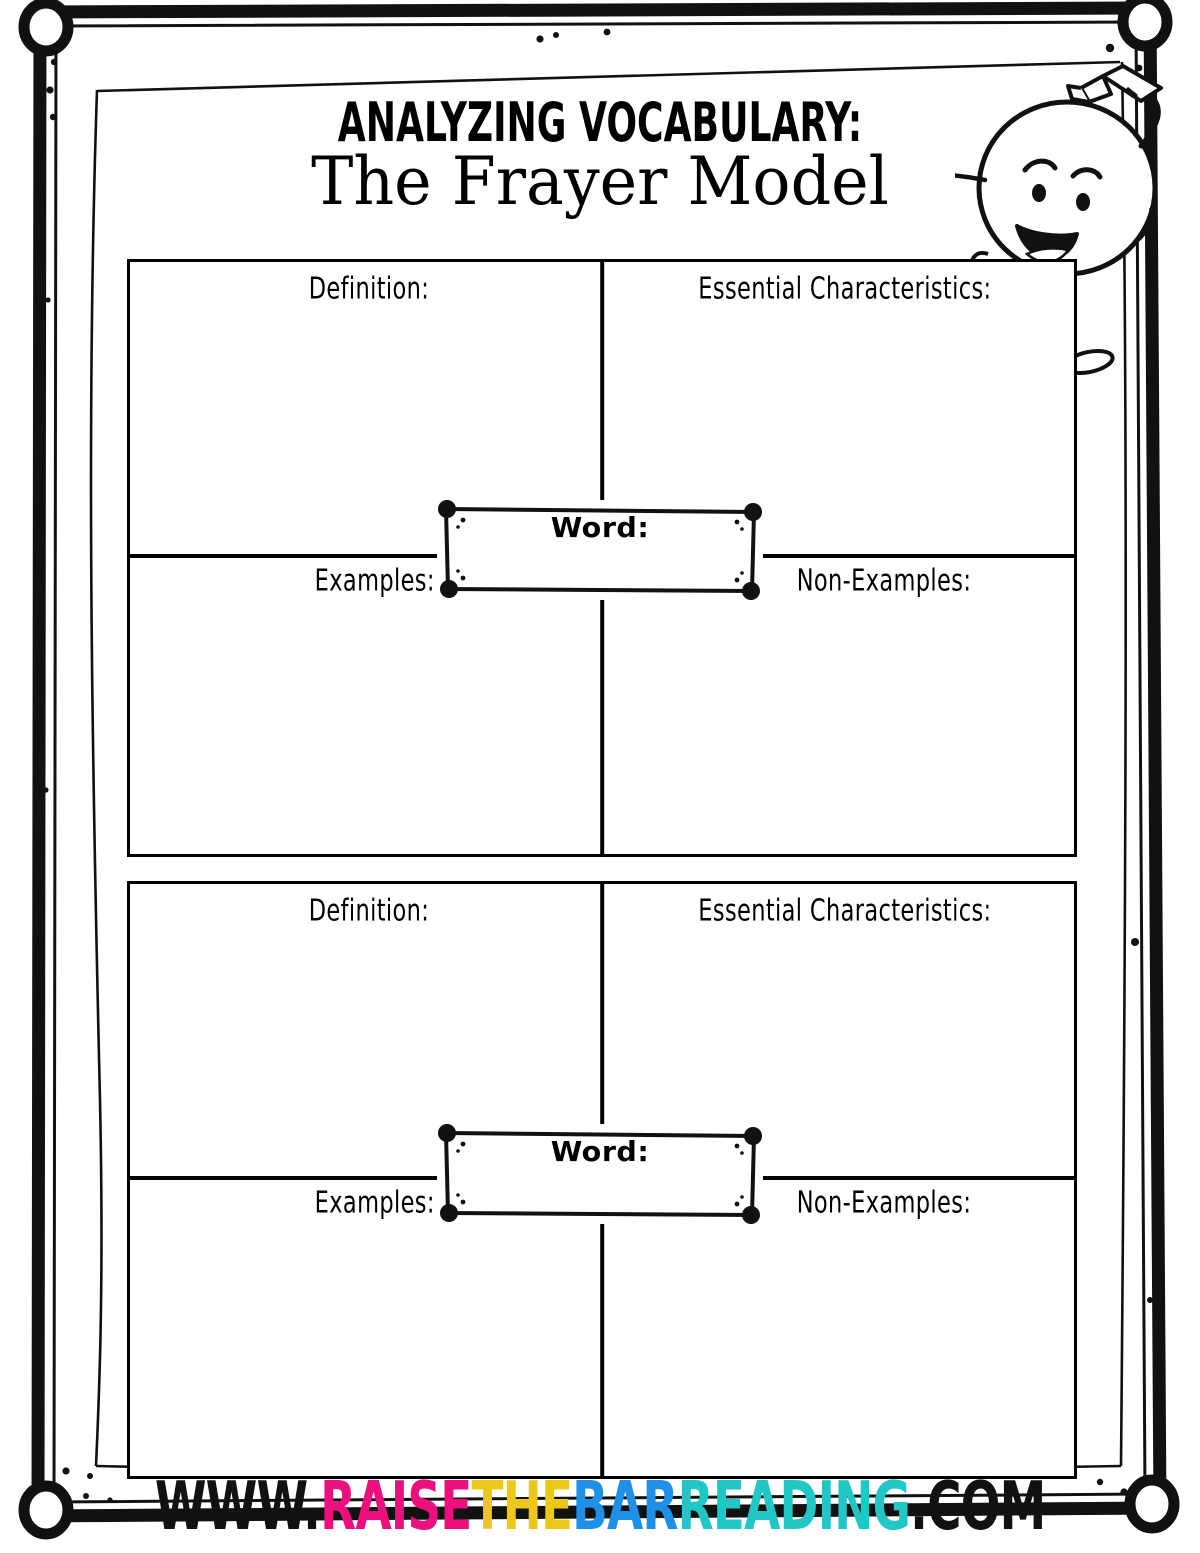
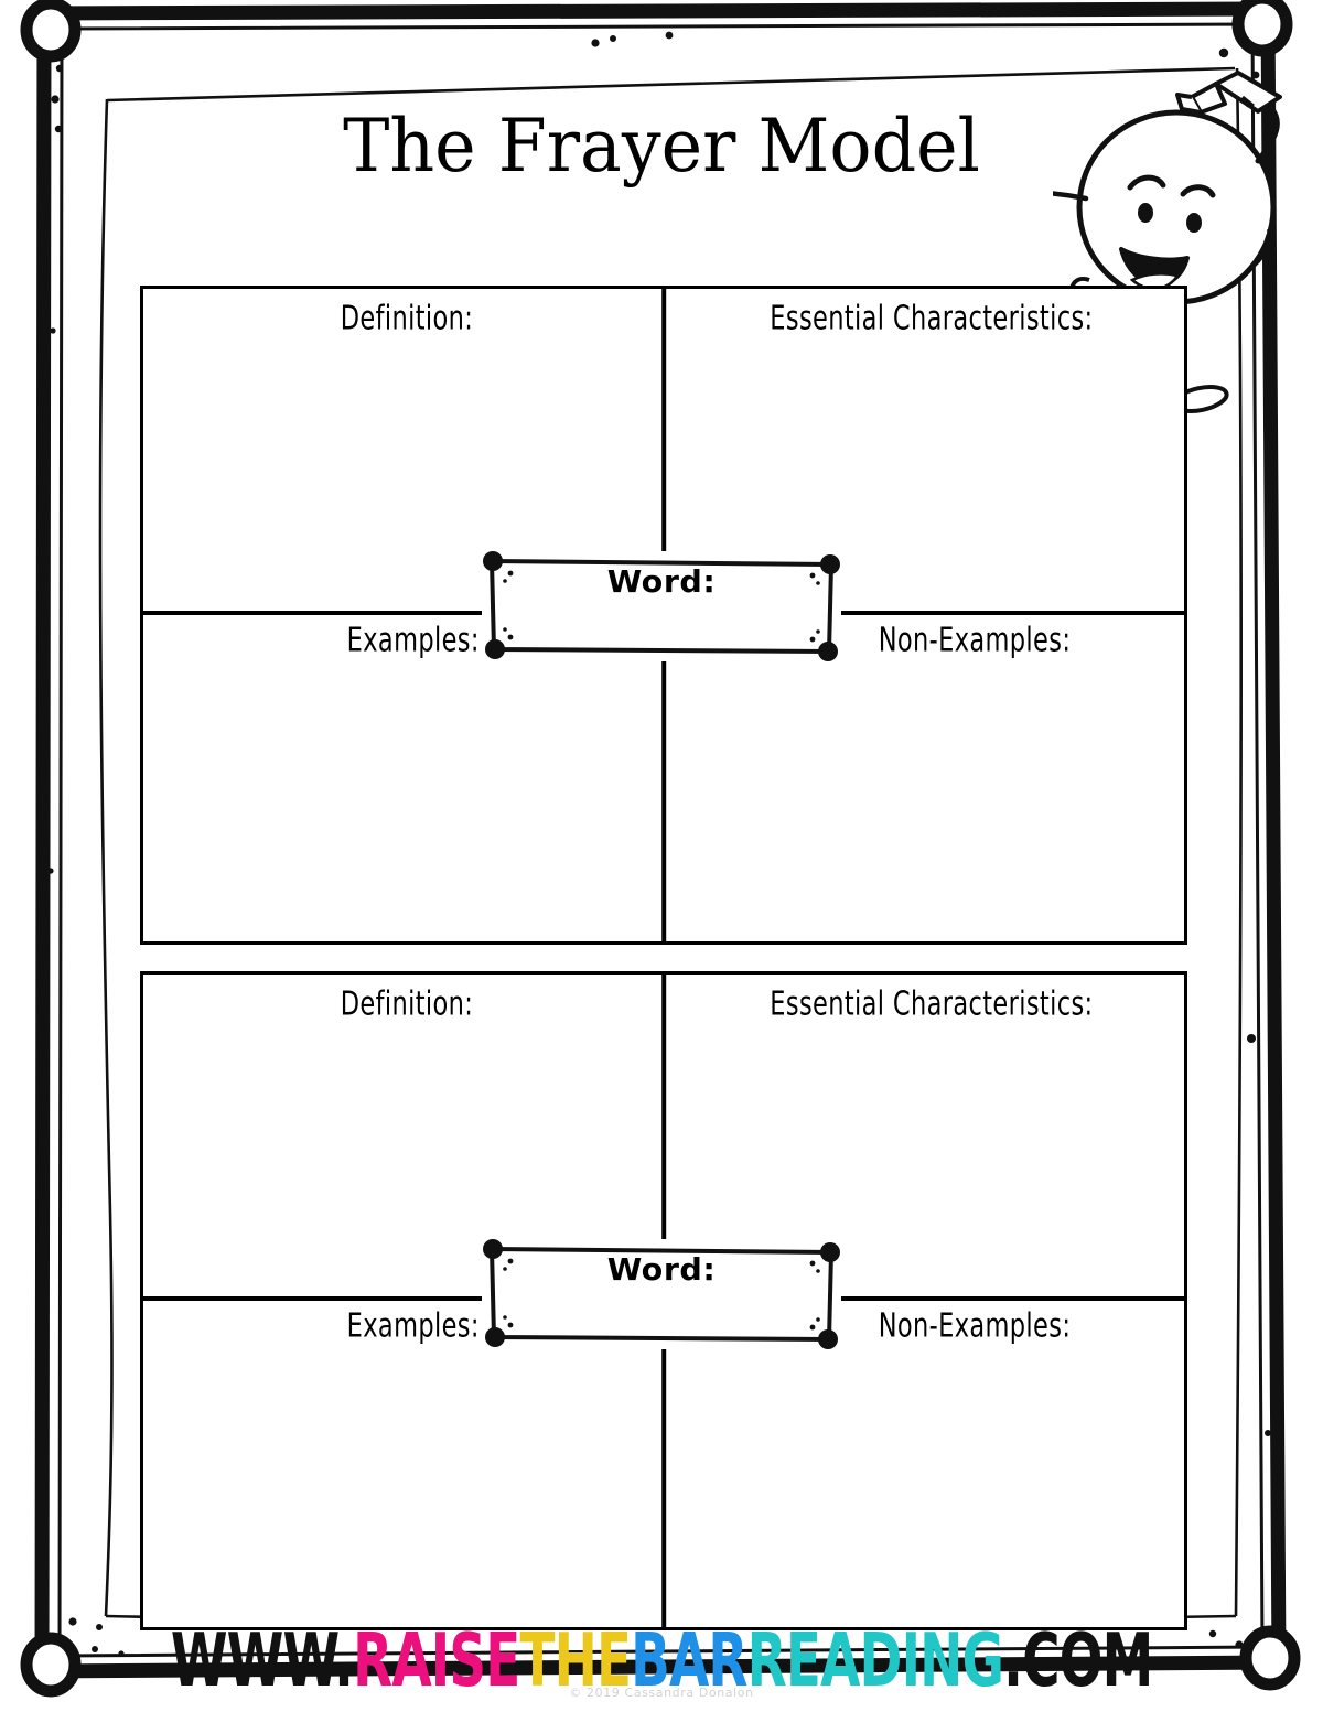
- ANALYZING VOCABULARY:
  The Frayer Model
  Definition:
  Essential Characteristics:
  Examples:
  Non-Examples:
  Word:
  Definition:
  Essential Characteristics:
  Examples:
  Non-Examples:
  Word:
  WWW.RAISETHEBARREADING.COM
+ © 2019 Cassandra Donalon
